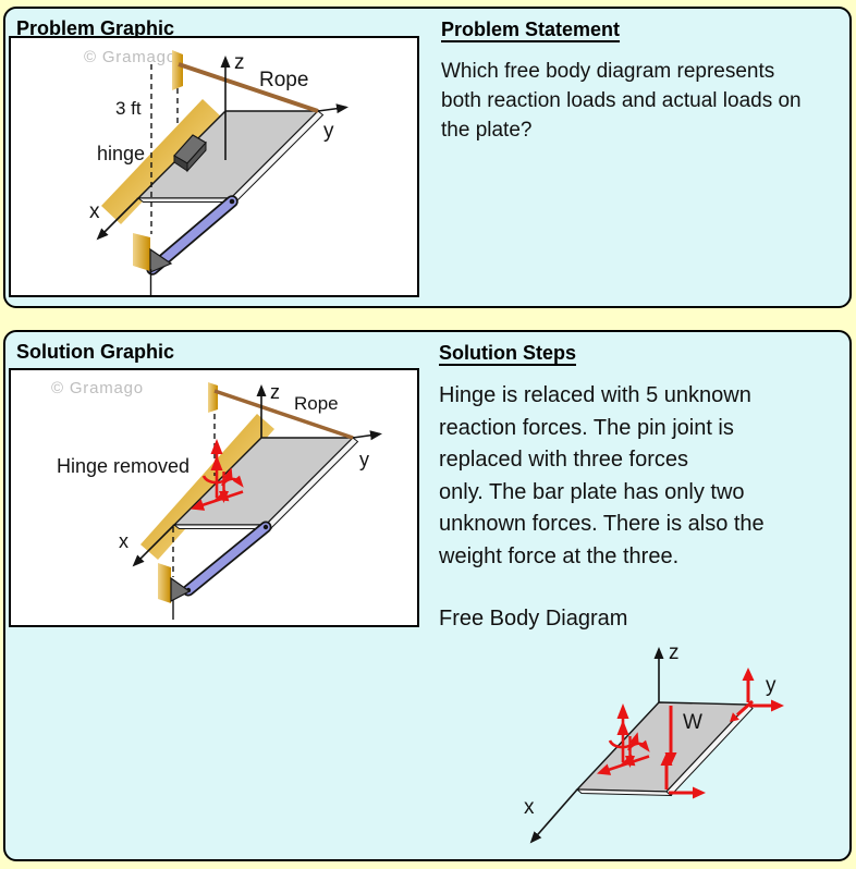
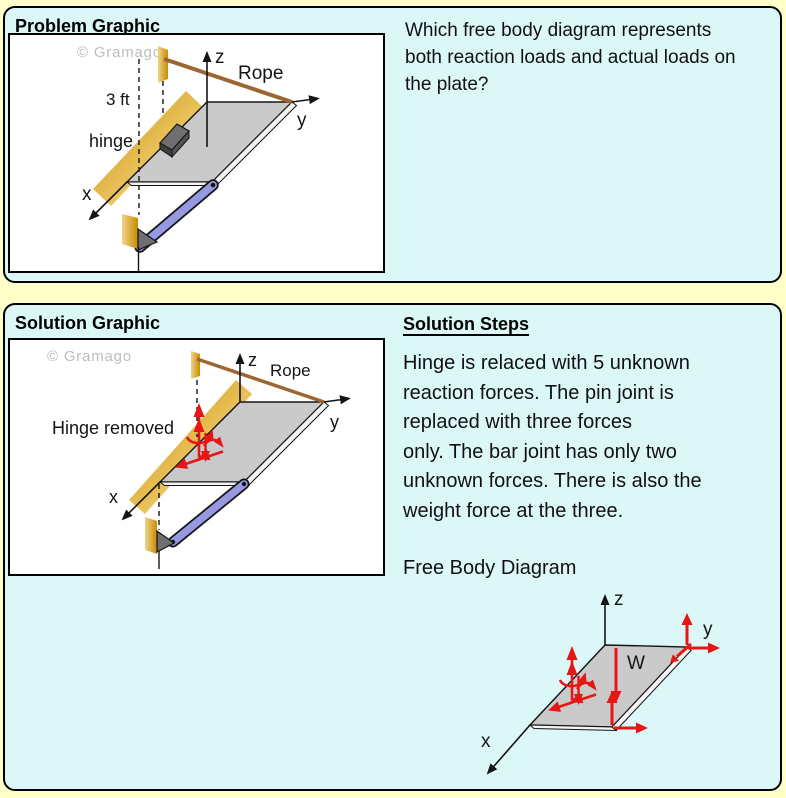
  Problem Graphic
  © Gramago
  Rope
  z
  y
  x
  3 ft
  hinge
- Problem Statement
  Which free body diagram represents
  both reaction loads and actual loads on
  the plate?
  Solution Graphic
  © Gramago
  Rope
  z
  y
  x
  Hinge removed
  Solution Steps
  Hinge is relaced with 5 unknown
  reaction forces. The pin joint is
  replaced with three forces
- only. The bar plate has only two
+ only. The bar joint has only two
  unknown forces. There is also the
  weight force at the three.
  Free Body Diagram
  z
  x
  y
  W
